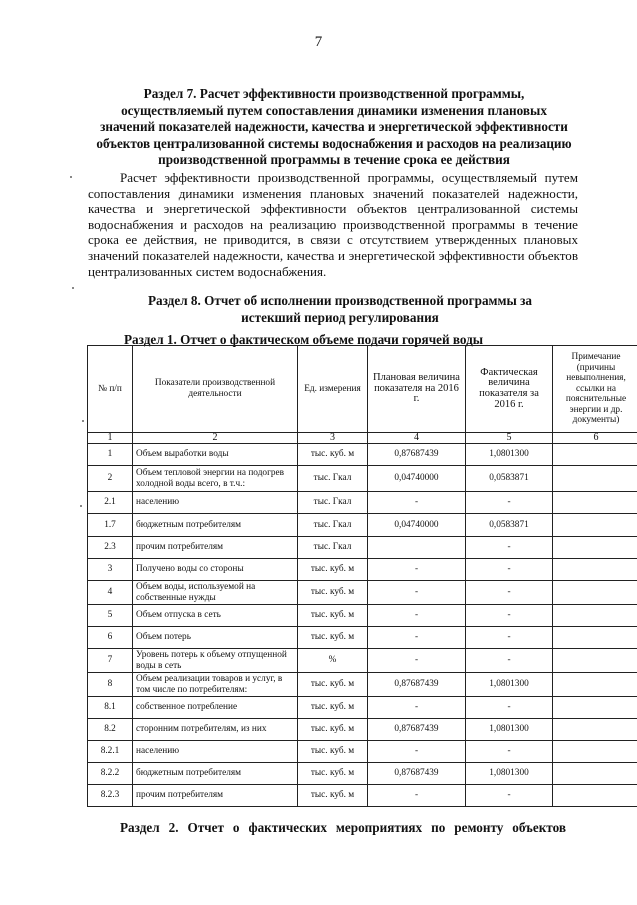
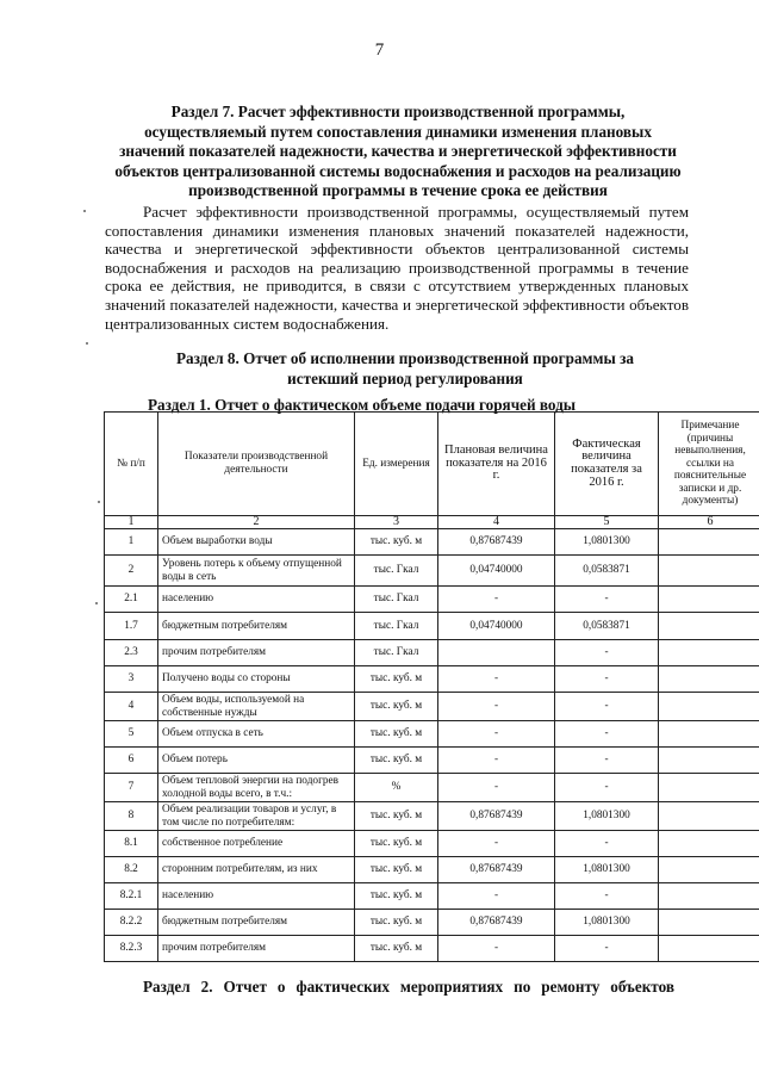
  7
  Раздел 7. Расчет эффективности производственной программы, осуществляемый путем сопоставления динамики изменения плановых значений показателей надежности, качества и энергетической эффективности объектов централизованной системы водоснабжения и расходов на реализацию производственной программы в течение срока ее действия
  Расчет эффективности производственной программы, осуществляемый путем сопоставления динамики изменения плановых значений показателей надежности, качества и энергетической эффективности объектов централизованной системы водоснабжения и расходов на реализацию производственной программы в течение срока ее действия, не приводится, в связи с отсутствием утвержденных плановых значений показателей надежности, качества и энергетической эффективности объектов централизованных систем водоснабжения.
  Раздел 8. Отчет об исполнении производственной программы за истекший период регулирования
  Раздел 1. Отчет о фактическом объеме подачи горячей воды
- № п/п	Показатели производственной деятельности	Ед. измерения	Плановая величина показателя на 2016 г.	Фактическая величина показателя за 2016 г.	Примечание (причины невыполнения, ссылки на пояснительные энергии и др. документы)
+ № п/п	Показатели производственной деятельности	Ед. измерения	Плановая величина показателя на 2016 г.	Фактическая величина показателя за 2016 г.	Примечание (причины невыполнения, ссылки на пояснительные записки и др. документы)
  1	2	3	4	5	6
  1	Объем выработки воды	тыс. куб. м	0,87687439	1,0801300
- 2	Объем тепловой энергии на подогрев холодной воды всего, в т.ч.:	тыс. Гкал	0,04740000	0,0583871
+ 2	Уровень потерь к объему отпущенной воды в сеть	тыс. Гкал	0,04740000	0,0583871
  2.1	населению	тыс. Гкал	-	-
  1.7	бюджетным потребителям	тыс. Гкал	0,04740000	0,0583871
  2.3	прочим потребителям	тыс. Гкал		-
  3	Получено воды со стороны	тыс. куб. м	-	-
  4	Объем воды, используемой на собственные нужды	тыс. куб. м	-	-
  5	Объем отпуска в сеть	тыс. куб. м	-	-
  6	Объем потерь	тыс. куб. м	-	-
- 7	Уровень потерь к объему отпущенной воды в сеть	%	-	-
+ 7	Объем тепловой энергии на подогрев холодной воды всего, в т.ч.:	%	-	-
  8	Объем реализации товаров и услуг, в том числе по потребителям:	тыс. куб. м	0,87687439	1,0801300
  8.1	собственное потребление	тыс. куб. м	-	-
  8.2	сторонним потребителям, из них	тыс. куб. м	0,87687439	1,0801300
  8.2.1	населению	тыс. куб. м	-	-
  8.2.2	бюджетным потребителям	тыс. куб. м	0,87687439	1,0801300
  8.2.3	прочим потребителям	тыс. куб. м	-	-
  Раздел 2. Отчет о фактических мероприятиях по ремонту объектов
